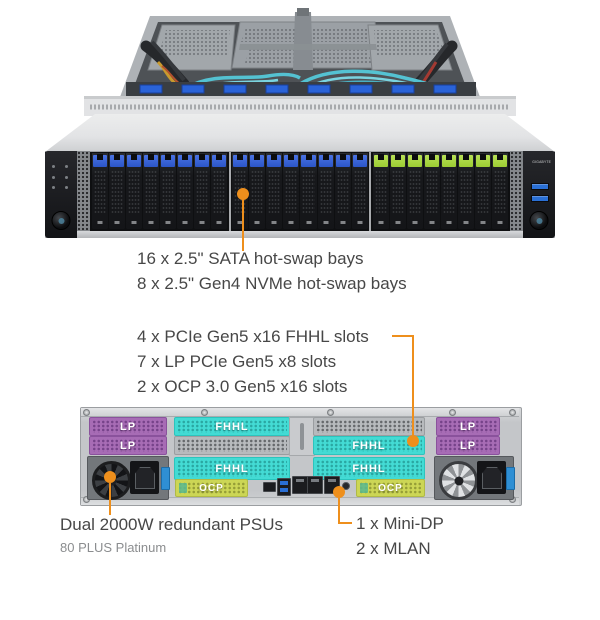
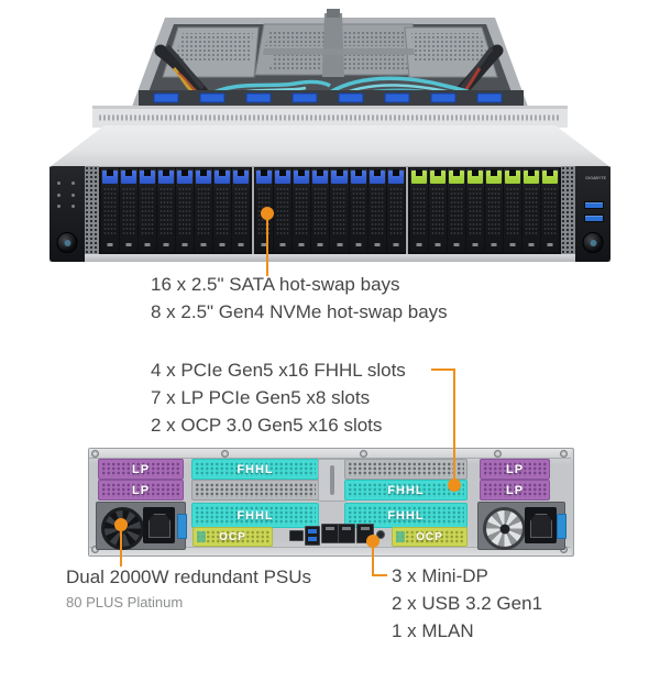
  16 x 2.5" SATA hot-swap bays
  8 x 2.5" Gen4 NVMe hot-swap bays
  4 x PCIe Gen5 x16 FHHL slots
  7 x LP PCIe Gen5 x8 slots
  2 x OCP 3.0 Gen5 x16 slots
  LP
  LP
  FHHL
  FHHL
  OCP
  FHHL
  FHHL
  OCP
  LP
  LP
  Dual 2000W redundant PSUs
  80 PLUS Platinum
- 1 x Mini-DP
+ 3 x Mini-DP
+ 2 x USB 3.2 Gen1
- 2 x MLAN
+ 1 x MLAN
